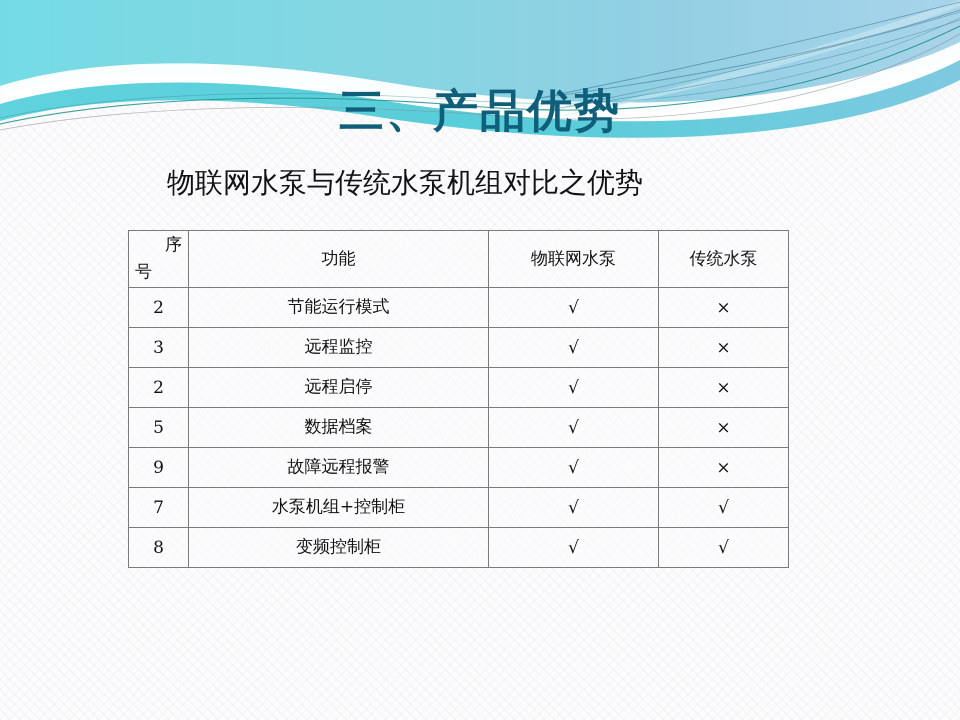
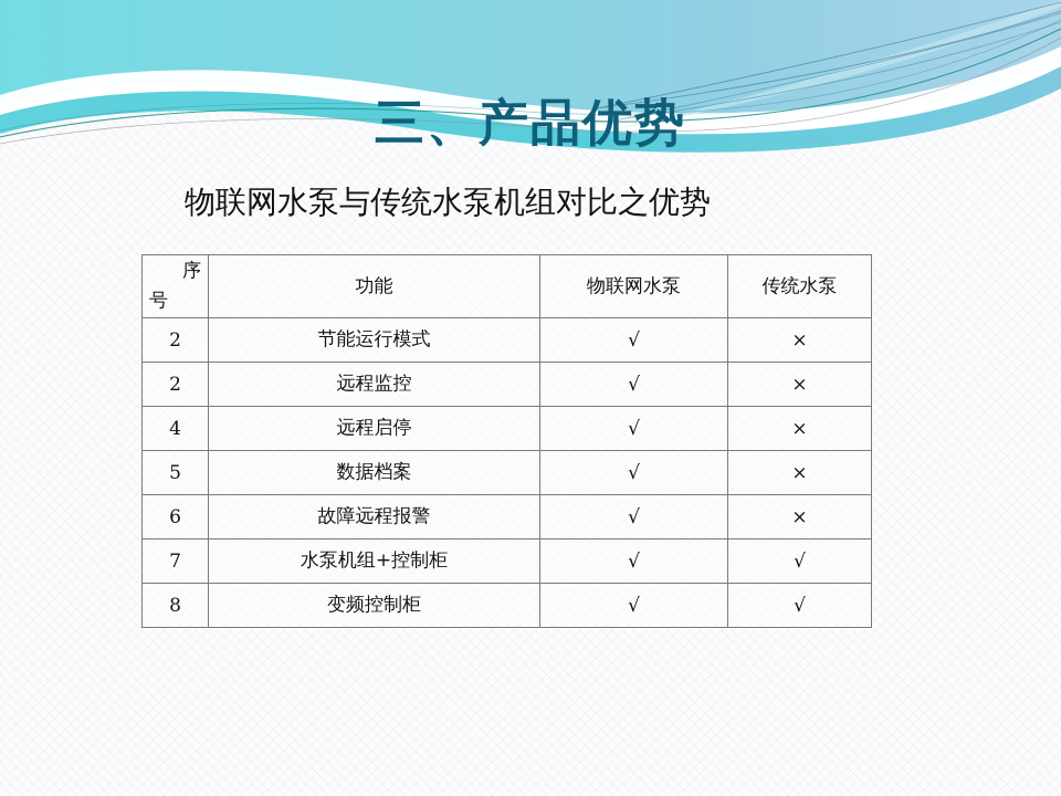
  三、产品优势
  物联网水泵与传统水泵机组对比之优势
  序 号	功能	物联网水泵	传统水泵
  2	节能运行模式	√	×
- 3	远程监控	√	×
+ 2	远程监控	√	×
- 2	远程启停	√	×
+ 4	远程启停	√	×
  5	数据档案	√	×
- 9	故障远程报警	√	×
+ 6	故障远程报警	√	×
  7	水泵机组+控制柜	√	√
  8	变频控制柜	√	√
